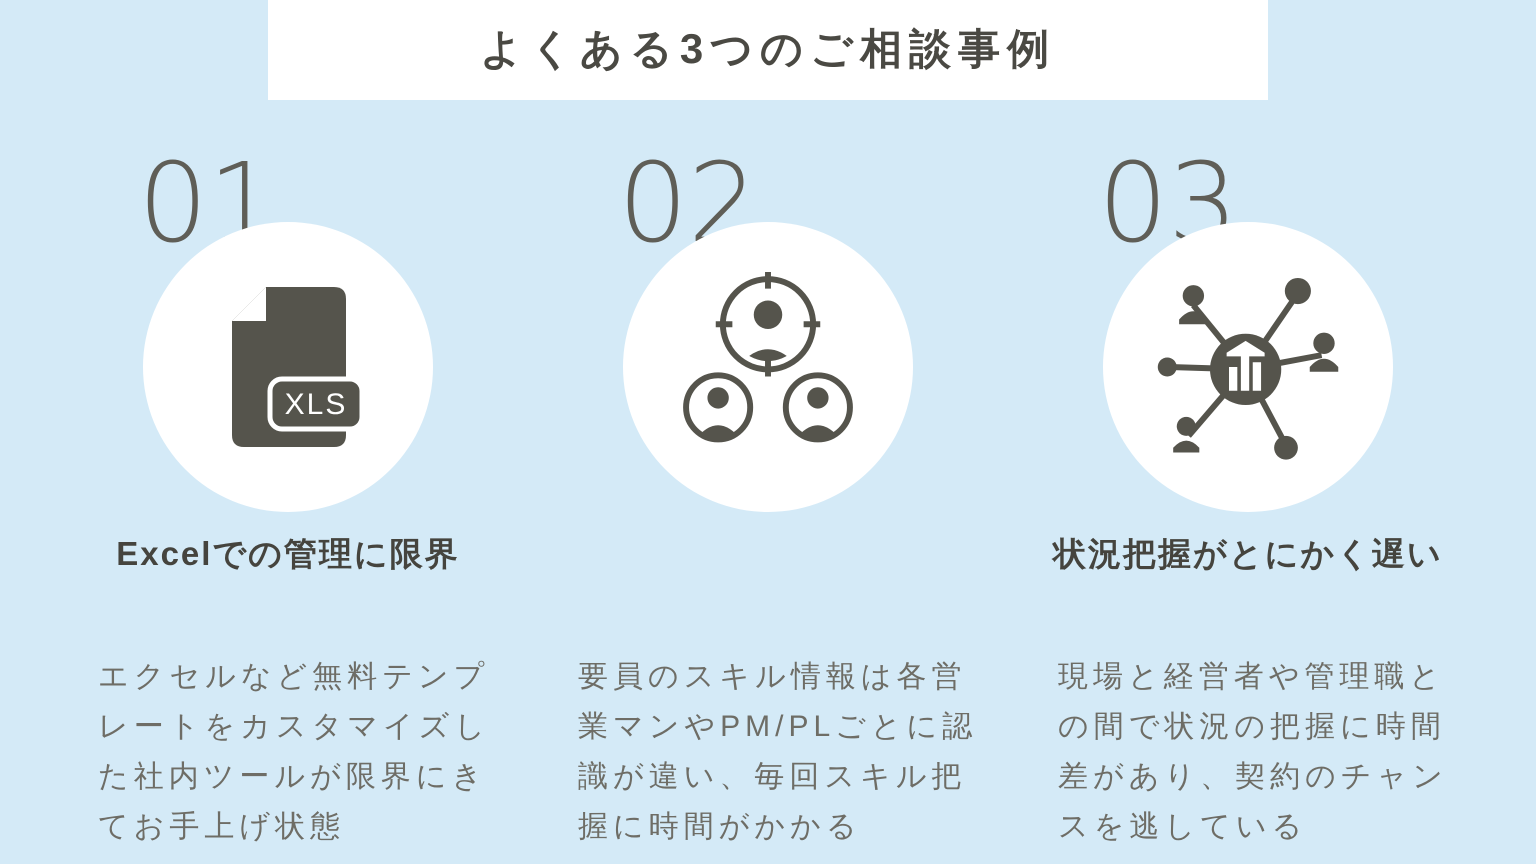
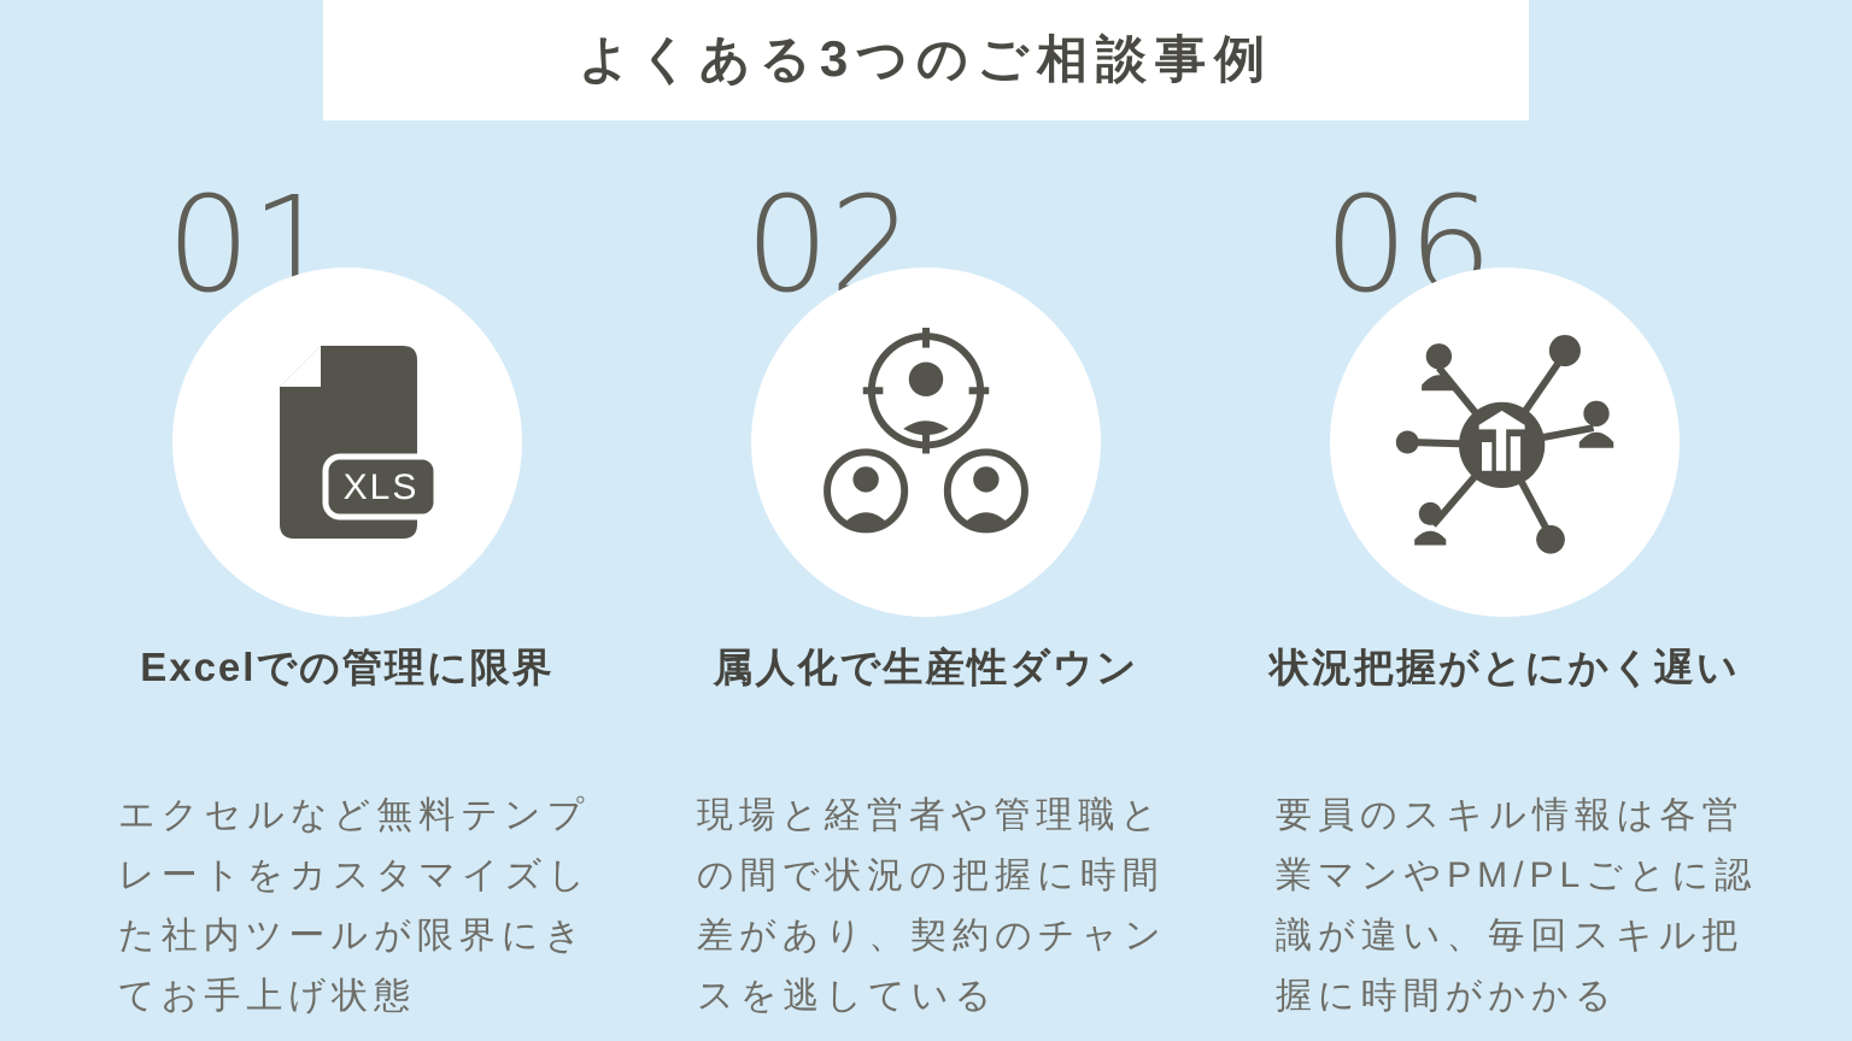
  よくある3つのご相談事例
  01
  XLS
  Excelでの管理に限界
  エクセルなど無料テンプレートをカスタマイズした社内ツールが限界にきてお手上げ状態
  02
+ 属人化で生産性ダウン
- 要員のスキル情報は各営業マンやPM/PLごとに認識が違い、毎回スキル把握に時間がかかる
+ 現場と経営者や管理職との間で状況の把握に時間差があり、契約のチャンスを逃している
- 03
+ 06
  状況把握がとにかく遅い
- 現場と経営者や管理職との間で状況の把握に時間差があり、契約のチャンスを逃している
+ 要員のスキル情報は各営業マンやPM/PLごとに認識が違い、毎回スキル把握に時間がかかる
